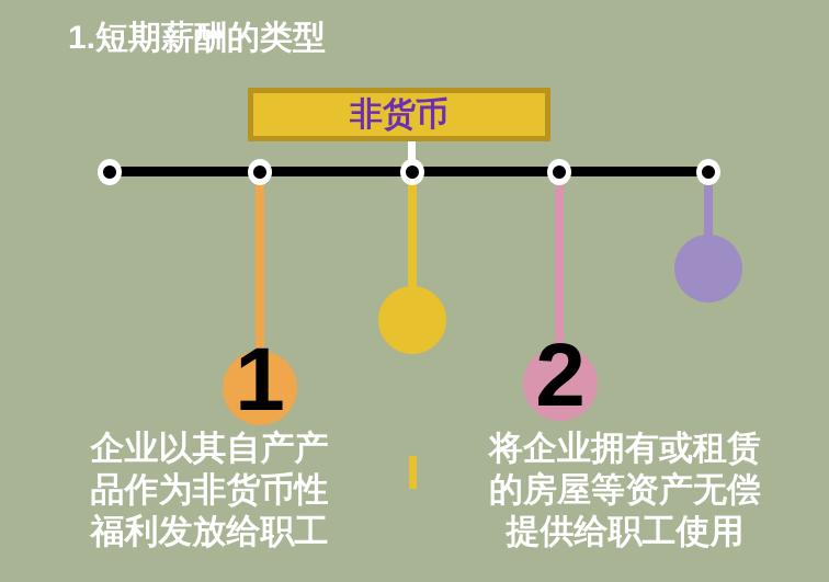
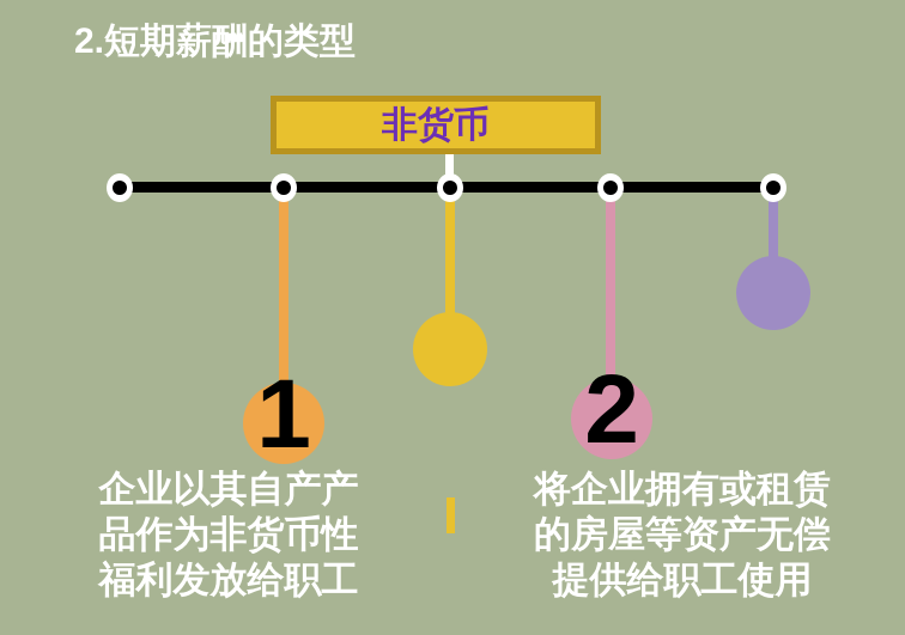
- 1.短期薪酬的类型
+ 2.短期薪酬的类型
  非货币
  1
  2
  企业以其自产产
  品作为非货币性
  福利发放给职工
  将企业拥有或租赁
  的房屋等资产无偿
  提供给职工使用
